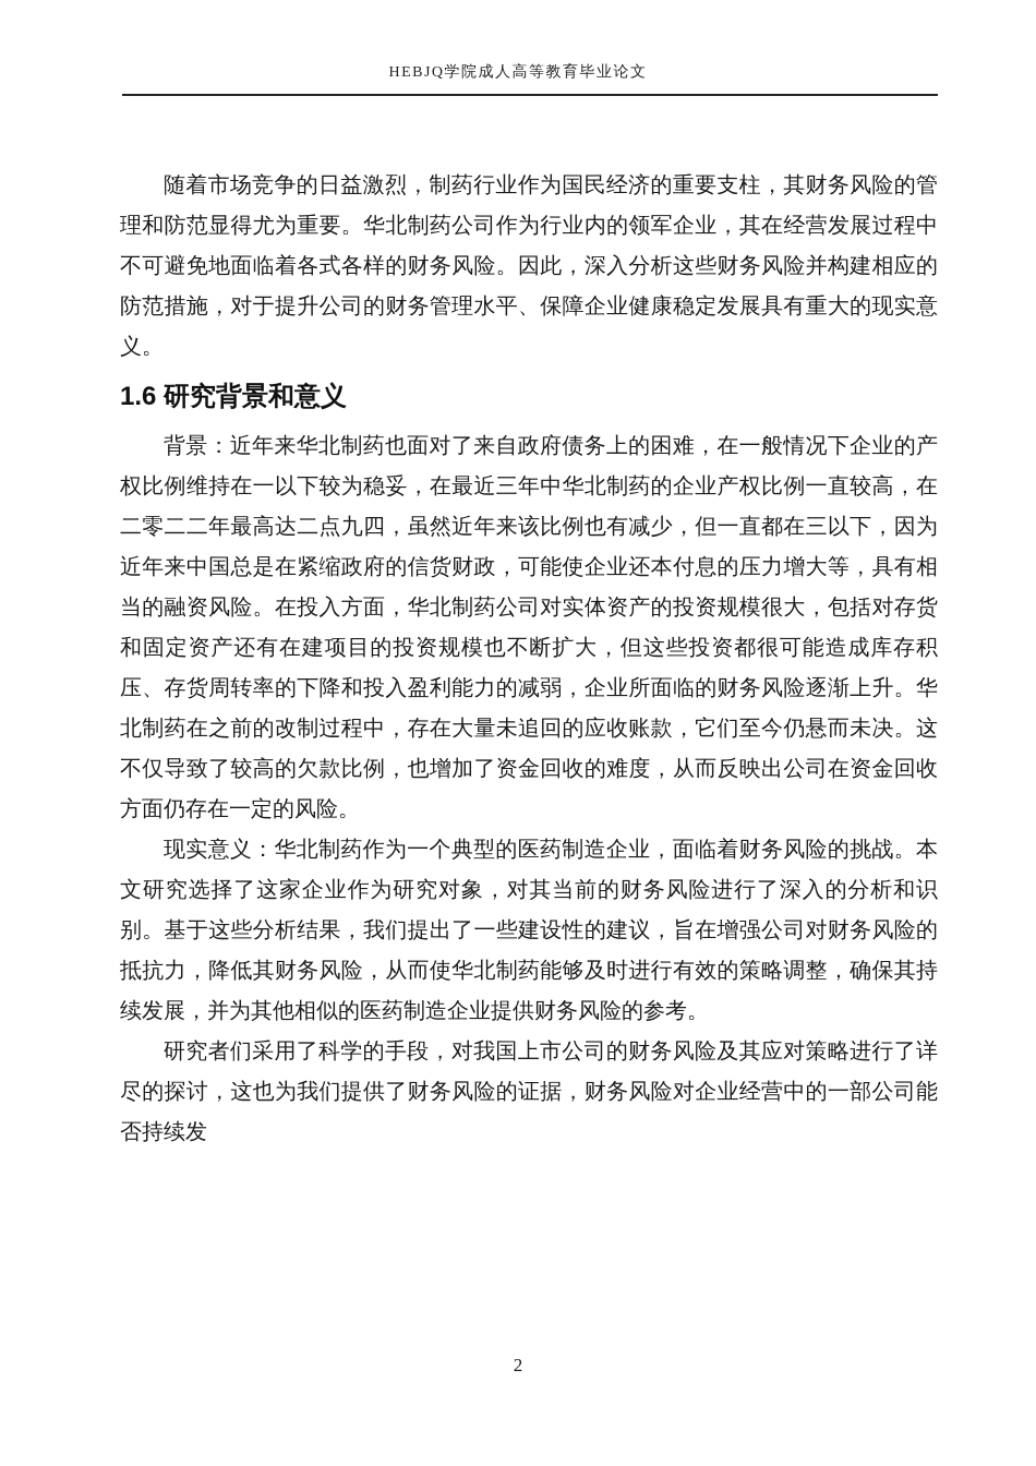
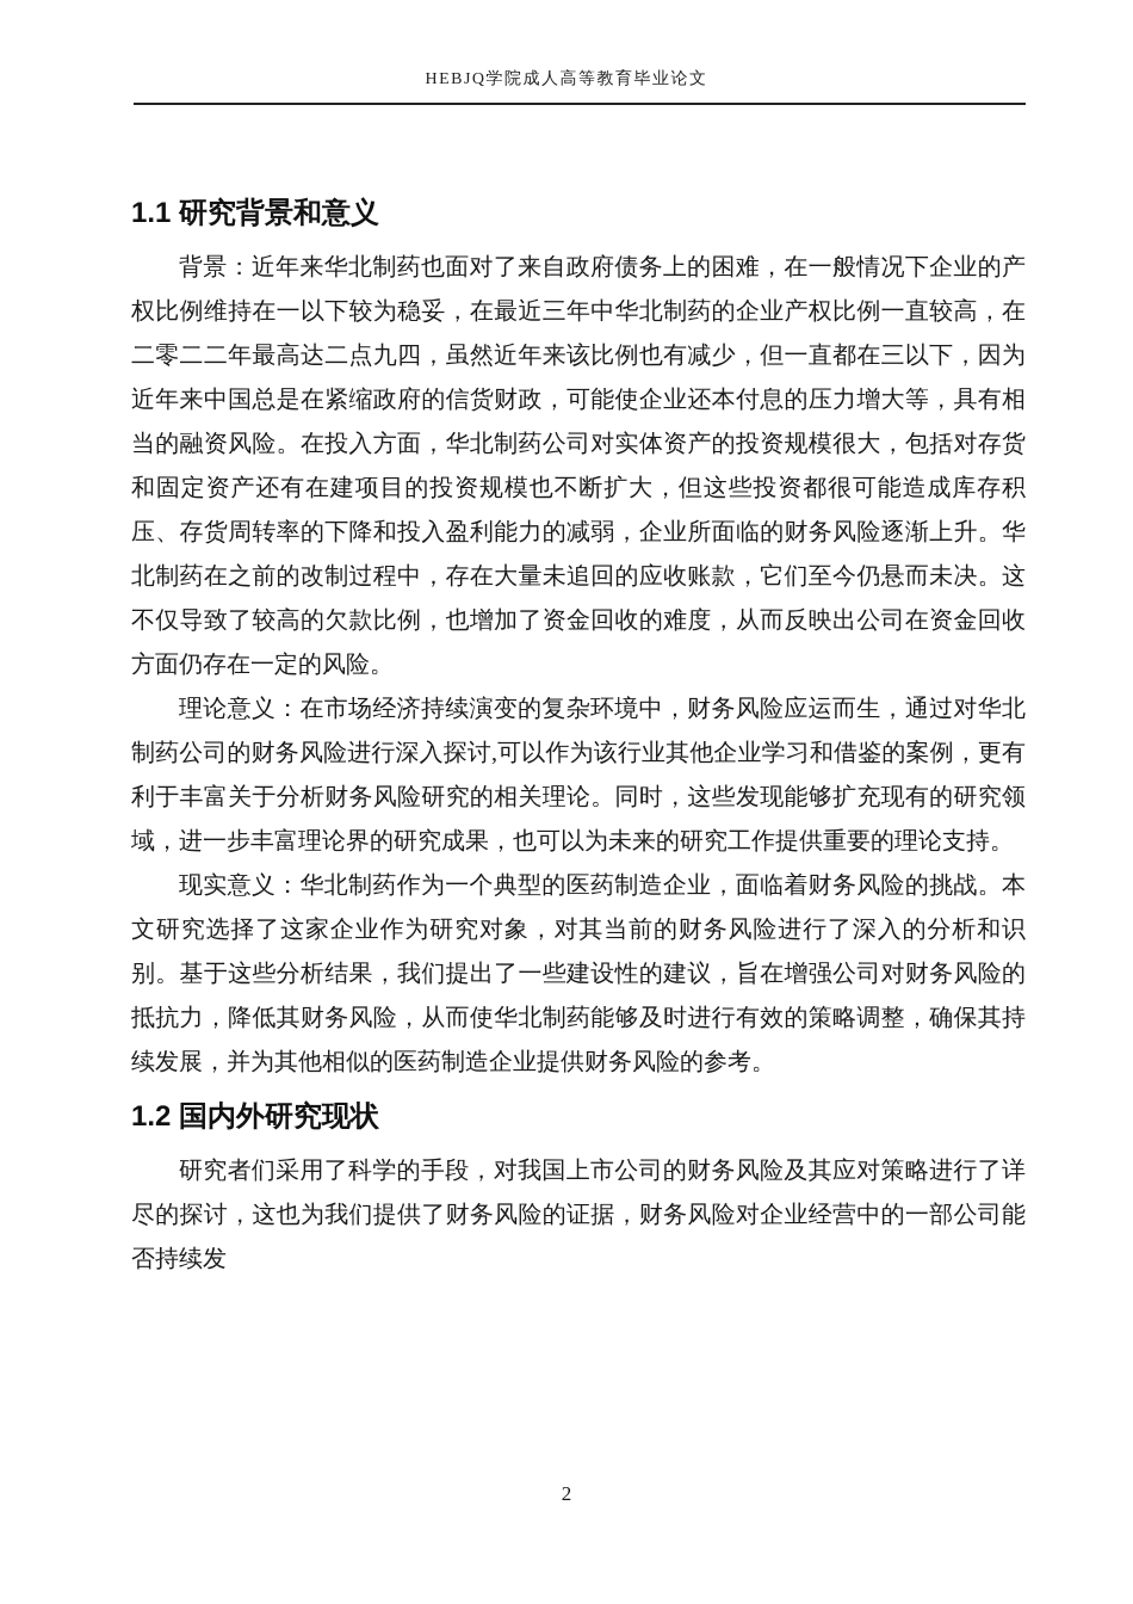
  HEBJQ学院成人高等教育毕业论文
- 随着市场竞争的日益激烈，制药行业作为国民经济的重要支柱，其财务风险的管理和防范显得尤为重要。华北制药公司作为行业内的领军企业，其在经营发展过程中不可避免地面临着各式各样的财务风险。因此，深入分析这些财务风险并构建相应的防范措施，对于提升公司的财务管理水平、保障企业健康稳定发展具有重大的现实意义。
- 1.6 研究背景和意义
+ 1.1 研究背景和意义
  背景：近年来华北制药也面对了来自政府债务上的困难，在一般情况下企业的产权比例维持在一以下较为稳妥，在最近三年中华北制药的企业产权比例一直较高，在二零二二年最高达二点九四，虽然近年来该比例也有减少，但一直都在三以下，因为近年来中国总是在紧缩政府的信货财政，可能使企业还本付息的压力增大等，具有相当的融资风险。在投入方面，华北制药公司对实体资产的投资规模很大，包括对存货和固定资产还有在建项目的投资规模也不断扩大，但这些投资都很可能造成库存积压、存货周转率的下降和投入盈利能力的减弱，企业所面临的财务风险逐渐上升。华北制药在之前的改制过程中，存在大量未追回的应收账款，它们至今仍悬而未决。这不仅导致了较高的欠款比例，也增加了资金回收的难度，从而反映出公司在资金回收方面仍存在一定的风险。
+ 理论意义：在市场经济持续演变的复杂环境中，财务风险应运而生，通过对华北制药公司的财务风险进行深入探讨,可以作为该行业其他企业学习和借鉴的案例，更有利于丰富关于分析财务风险研究的相关理论。同时，这些发现能够扩充现有的研究领域，进一步丰富理论界的研究成果，也可以为未来的研究工作提供重要的理论支持。
  现实意义：华北制药作为一个典型的医药制造企业，面临着财务风险的挑战。本文研究选择了这家企业作为研究对象，对其当前的财务风险进行了深入的分析和识别。基于这些分析结果，我们提出了一些建设性的建议，旨在增强公司对财务风险的抵抗力，降低其财务风险，从而使华北制药能够及时进行有效的策略调整，确保其持续发展，并为其他相似的医药制造企业提供财务风险的参考。
+ 1.2 国内外研究现状
  研究者们采用了科学的手段，对我国上市公司的财务风险及其应对策略进行了详尽的探讨，这也为我们提供了财务风险的证据，财务风险对企业经营中的一部公司能否持续发
  2
